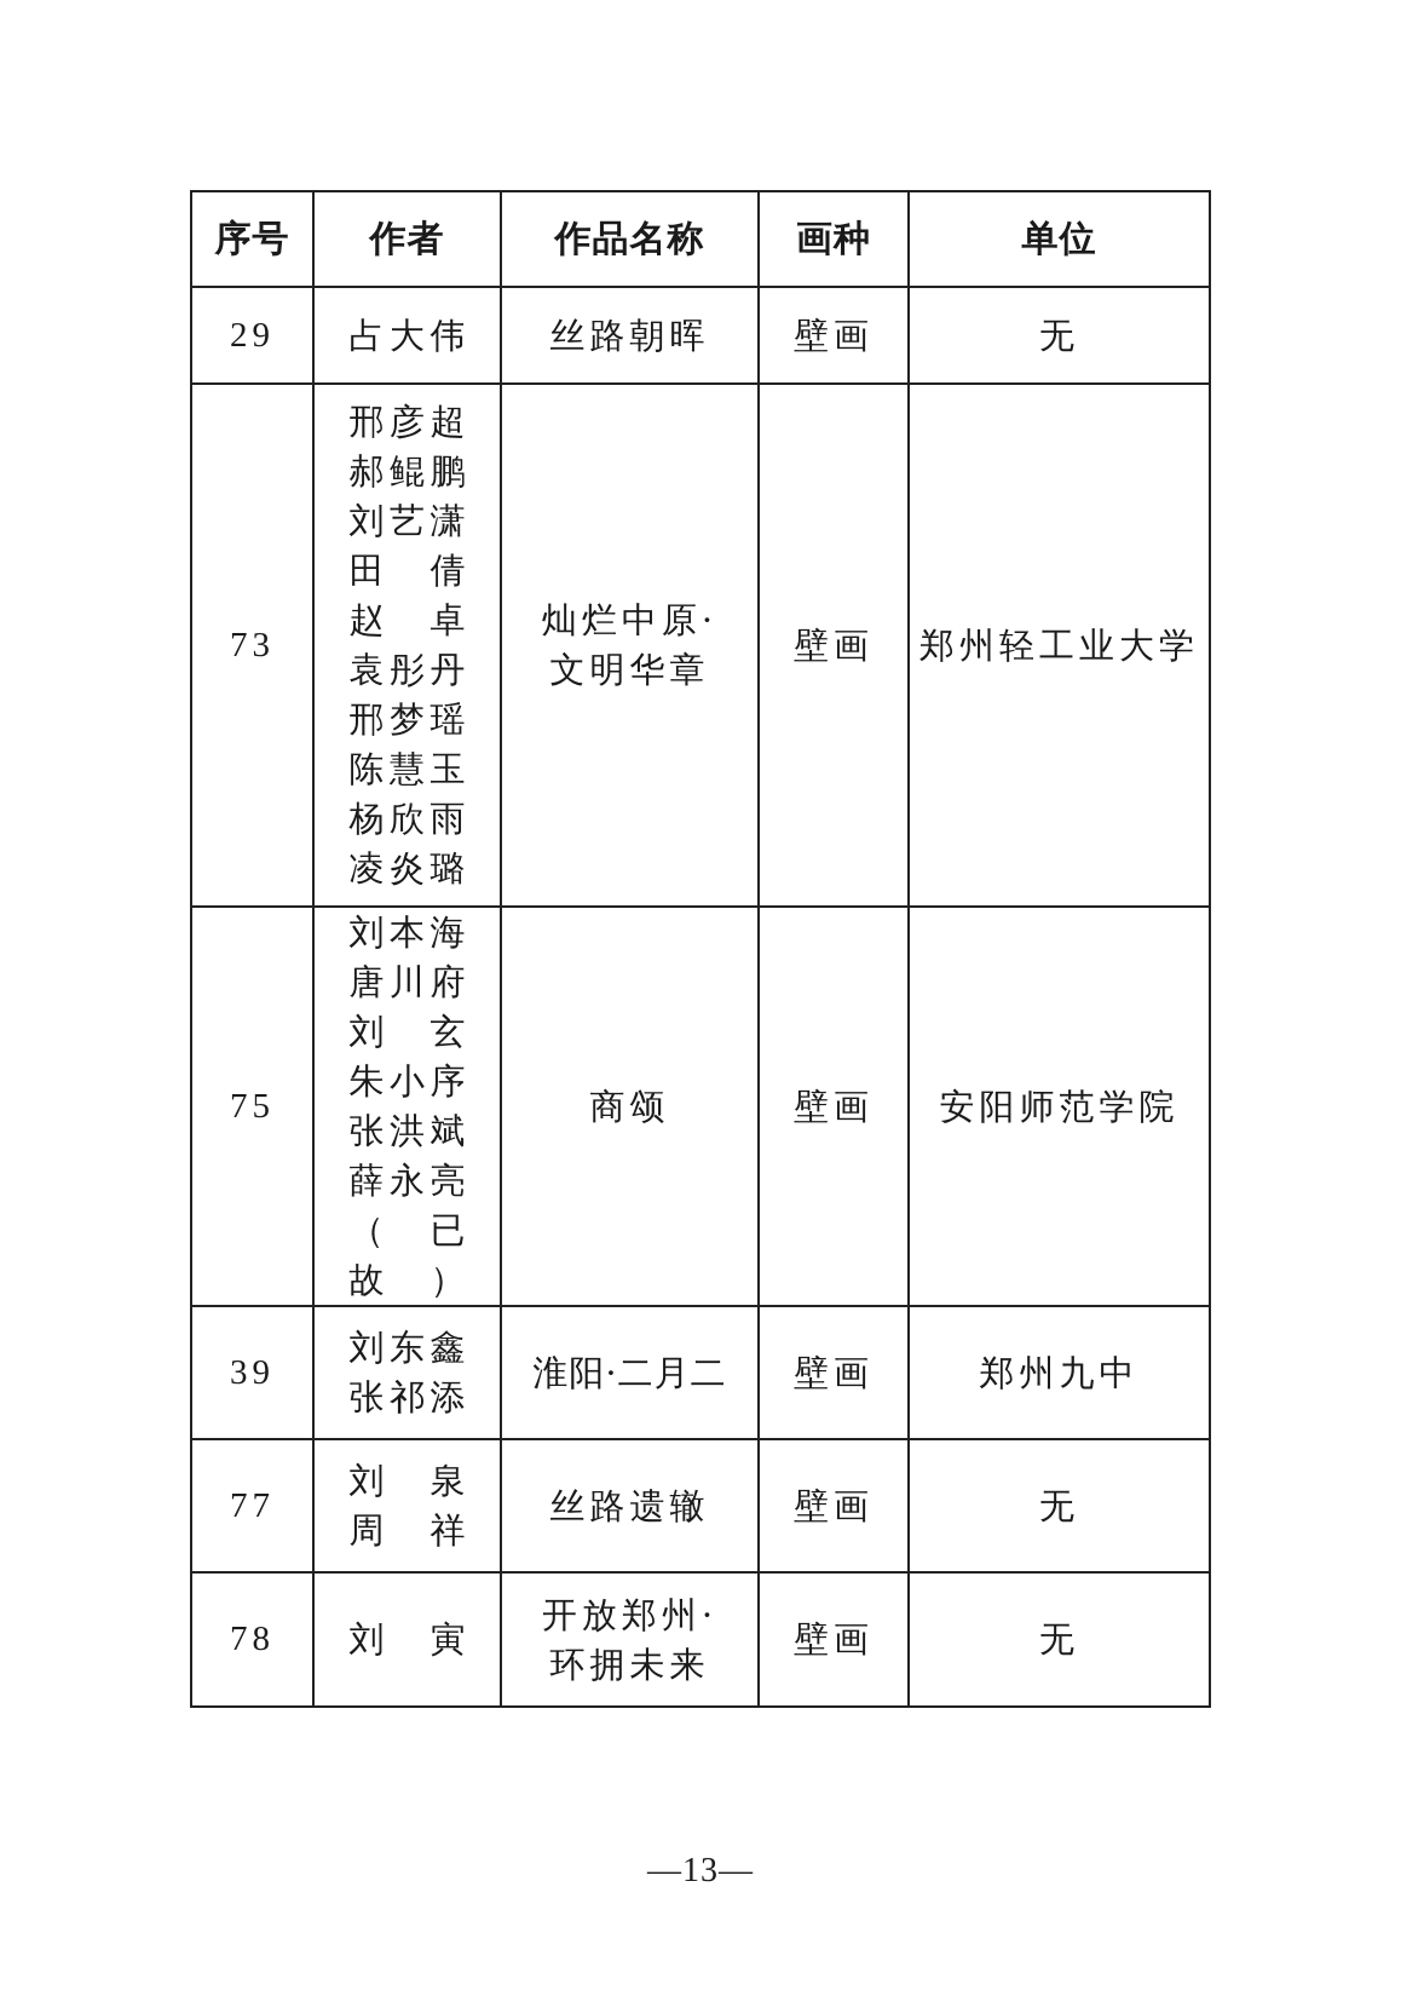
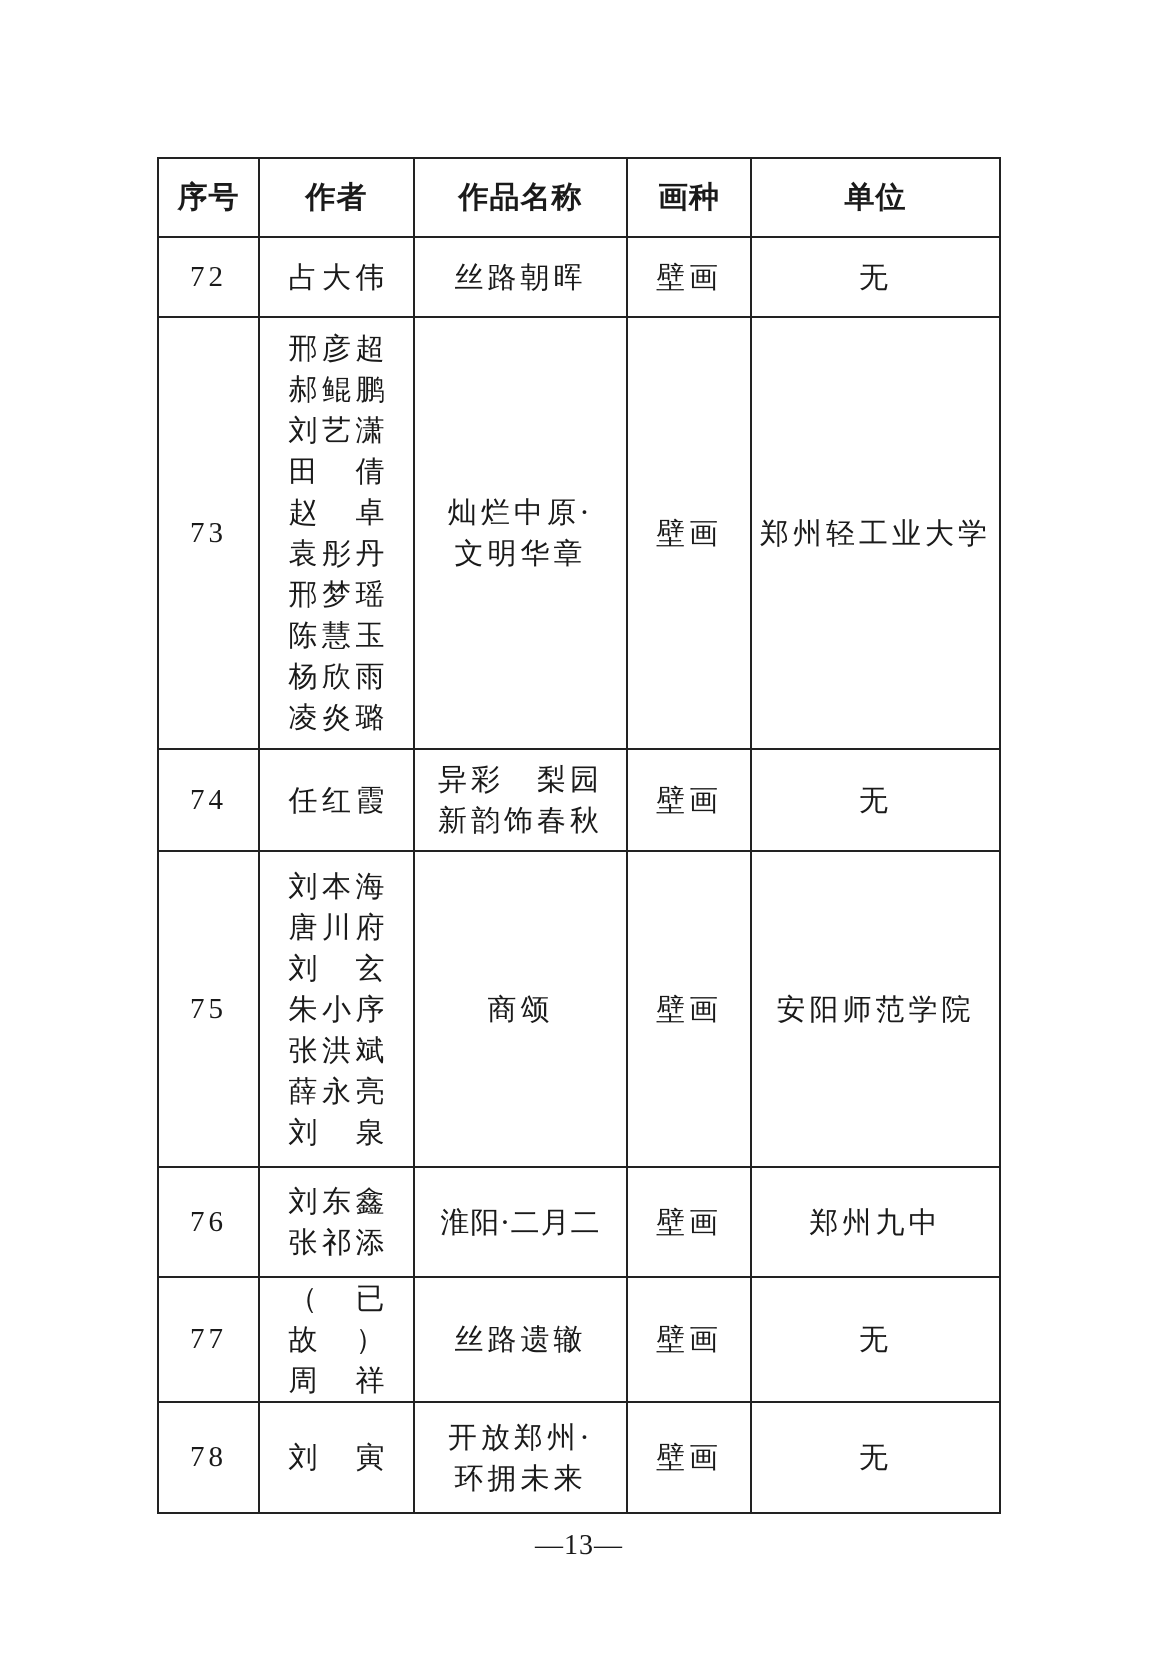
  序号	作者	作品名称	画种	单位
- 29	占大伟	丝路朝晖	壁画	无
+ 72	占大伟	丝路朝晖	壁画	无
  73	邢彦超 郝鲲鹏 刘艺潇 田 倩 赵 卓 袁彤丹 邢梦瑶 陈慧玉 杨欣雨 凌炎璐	灿烂中原· 文明华章	壁画	郑州轻工业大学
+ 74	任红霞	异彩 梨园 新韵饰春秋	壁画	无
- 75	刘本海 唐川府 刘 玄 朱小序 张洪斌 薛永亮 （已故）	商颂	壁画	安阳师范学院
+ 75	刘本海 唐川府 刘 玄 朱小序 张洪斌 薛永亮 刘 泉	商颂	壁画	安阳师范学院
- 39	刘东鑫 张祁添	淮阳·二月二	壁画	郑州九中
+ 76	刘东鑫 张祁添	淮阳·二月二	壁画	郑州九中
- 77	刘 泉 周 祥	丝路遗辙	壁画	无
+ 77	（已故） 周 祥	丝路遗辙	壁画	无
  78	刘 寅	开放郑州· 环拥未来	壁画	无
  —13—
